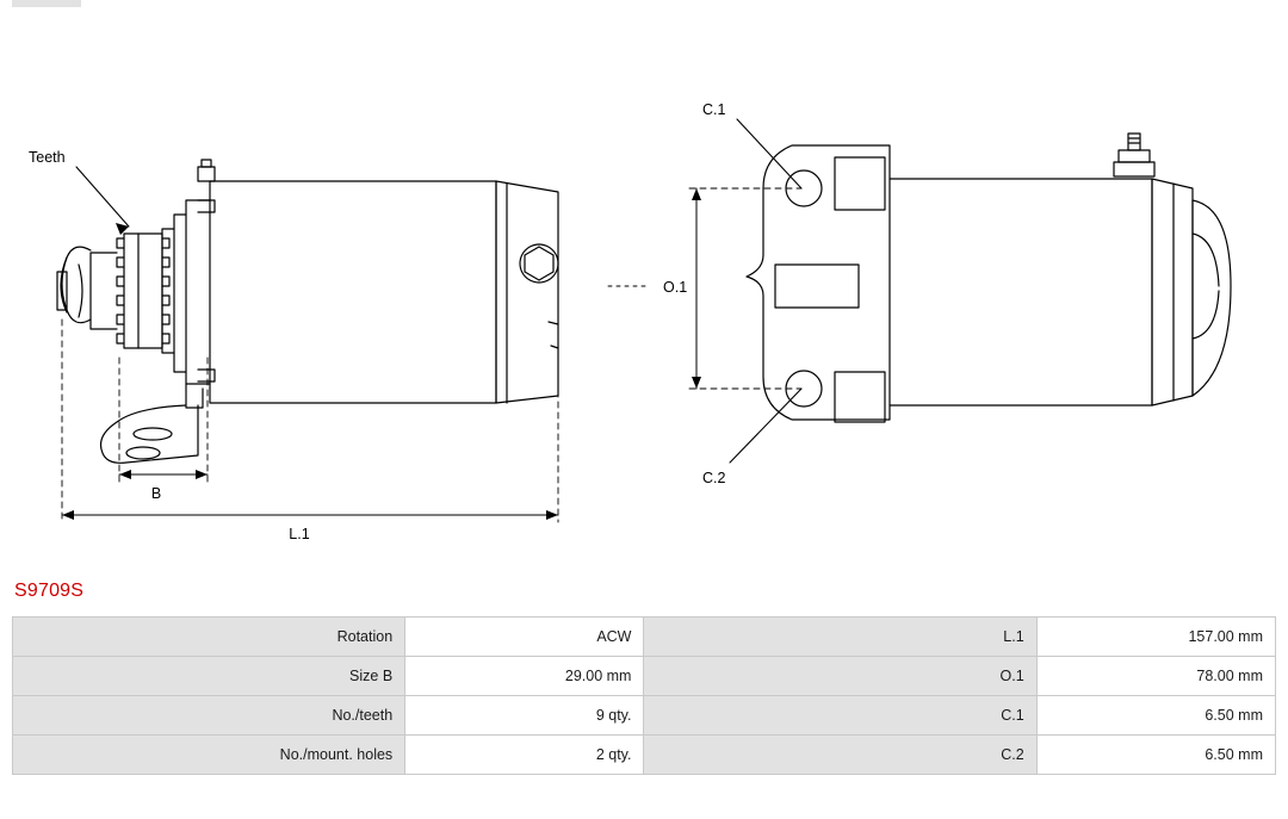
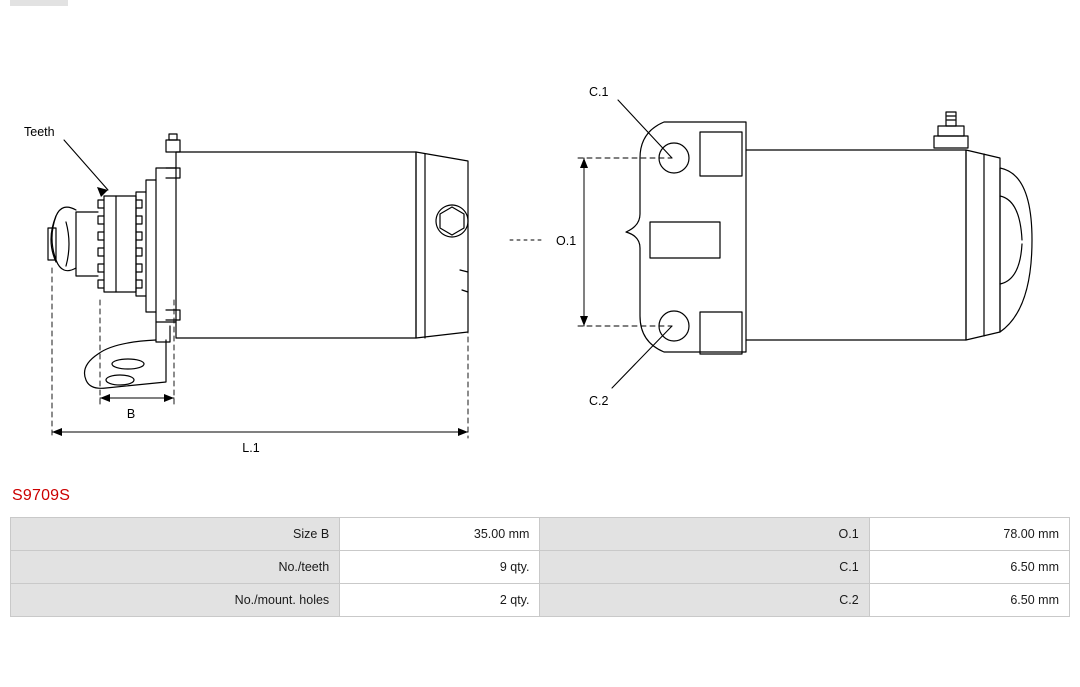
  Teeth
  B
  L.1
  O.1
  C.1
  C.2
  S9709S
- Rotation	ACW	L.1	157.00 mm
- Size B	29.00 mm	O.1	78.00 mm
+ Size B	35.00 mm	O.1	78.00 mm
  No./teeth	9 qty.	C.1	6.50 mm
  No./mount. holes	2 qty.	C.2	6.50 mm
